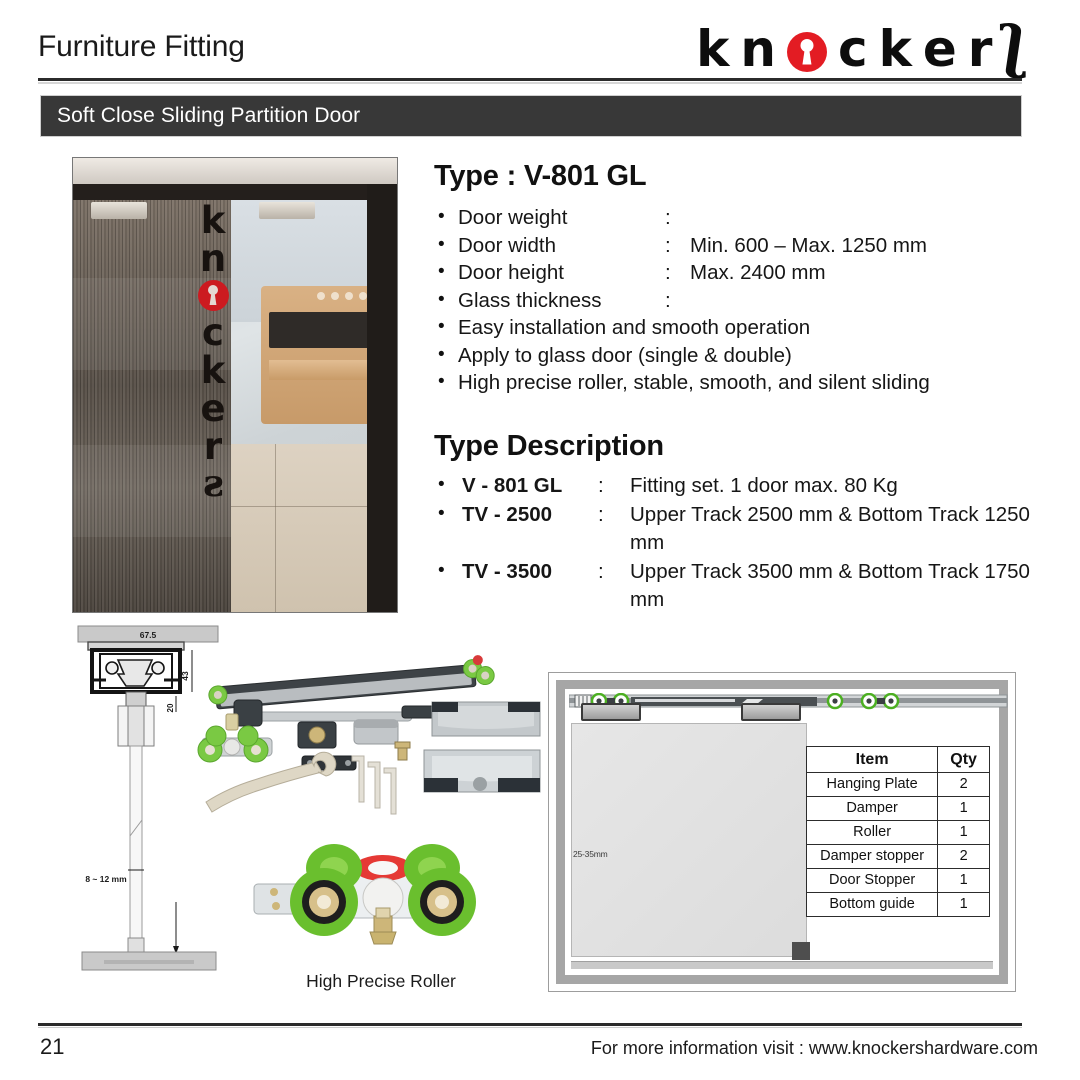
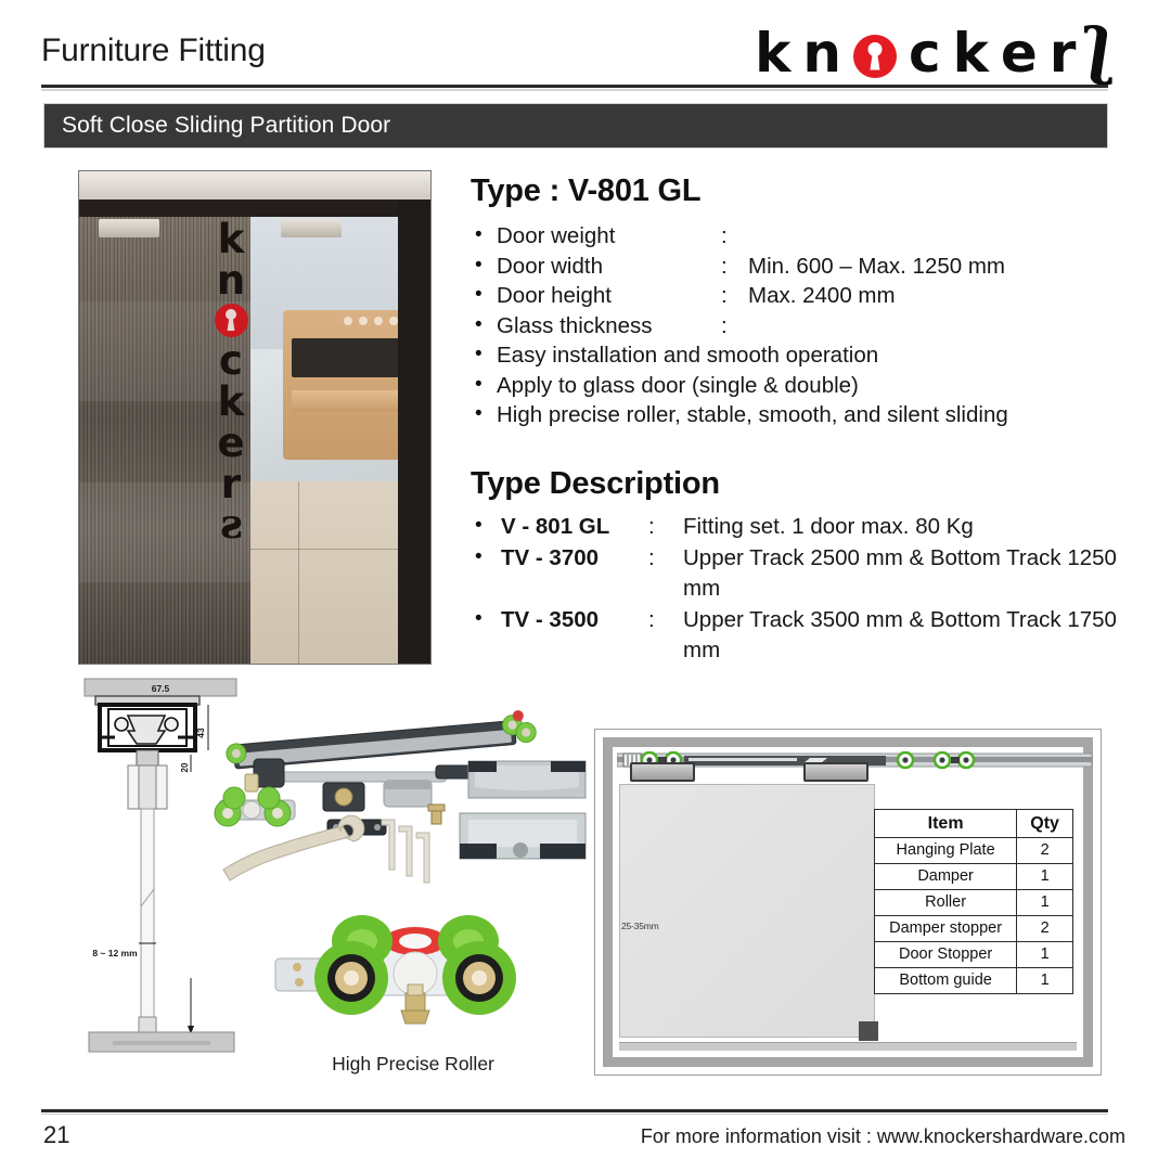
  Furniture Fitting
  k
  n
  c
  k
  e
  r
  Soft Close Sliding Partition Door
  k
  n
  c
  k
  e
  r
  Type : V-801 GL
  Door weight
  :
  Door width
  :
  Min. 600 – Max. 1250 mm
  Door height
  :
  Max. 2400 mm
  Glass thickness
  :
  Easy installation and smooth operation
  Apply to glass door (single & double)
  High precise roller, stable, smooth, and silent sliding
  Type Description
  V - 801 GL
  :
  Fitting set. 1 door max. 80 Kg
- TV - 2500
+ TV - 3700
  :
  Upper Track 2500 mm & Bottom Track 1250 mm
  TV - 3500
  :
  Upper Track 3500 mm & Bottom Track 1750 mm
  67.5
  8 ~ 12 mm
  High Precise Roller
  25-35mm
  Item	Qty
  Hanging Plate	2
  Damper	1
  Roller	1
  Damper stopper	2
  Door Stopper	1
  Bottom guide	1
  21
  For more information visit : www.knockershardware.com
